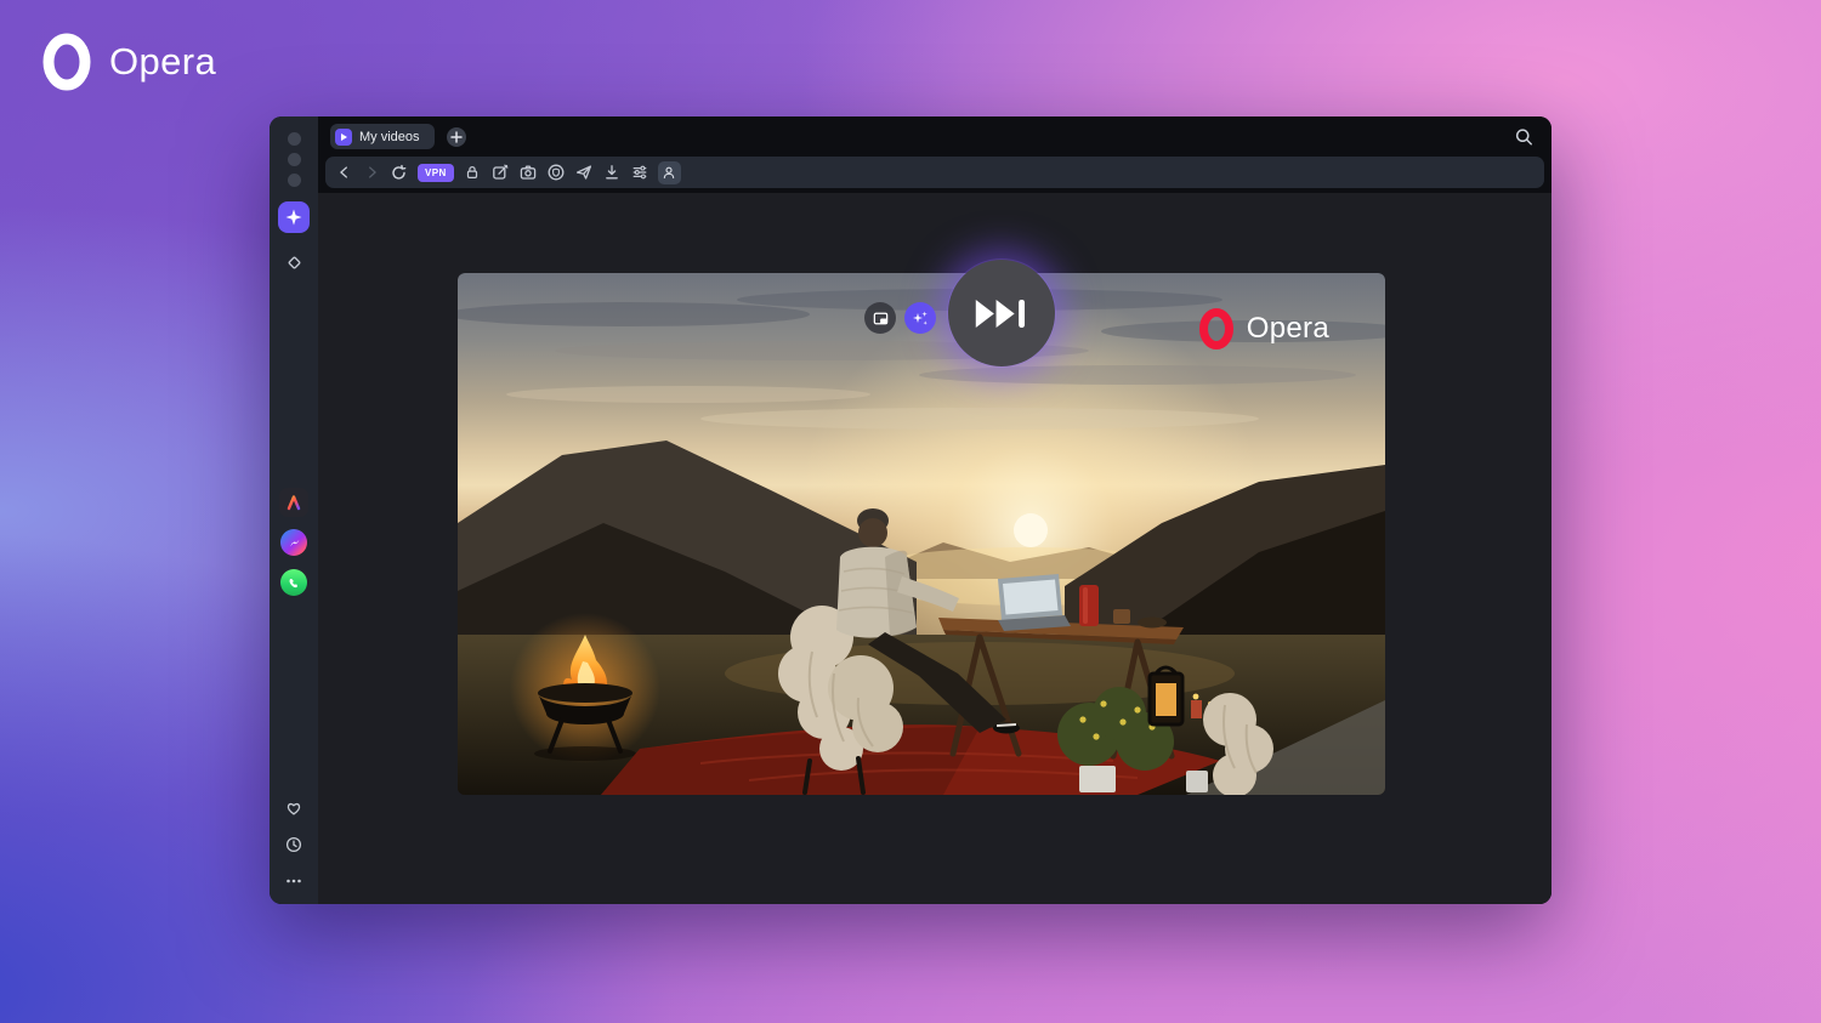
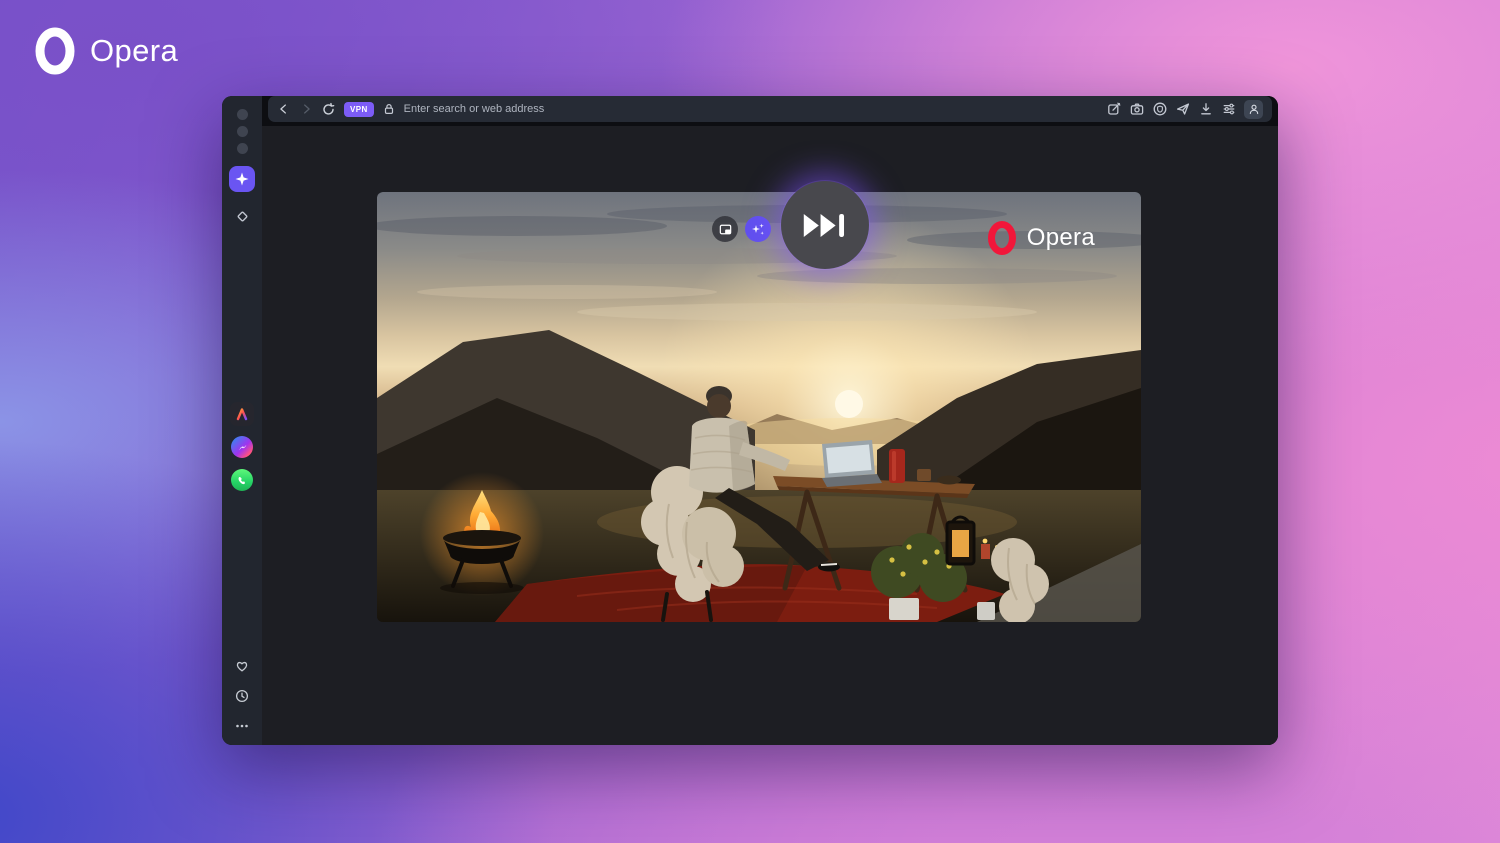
  Opera
- My videos
  VPN
+ Enter search or web address
  Opera
